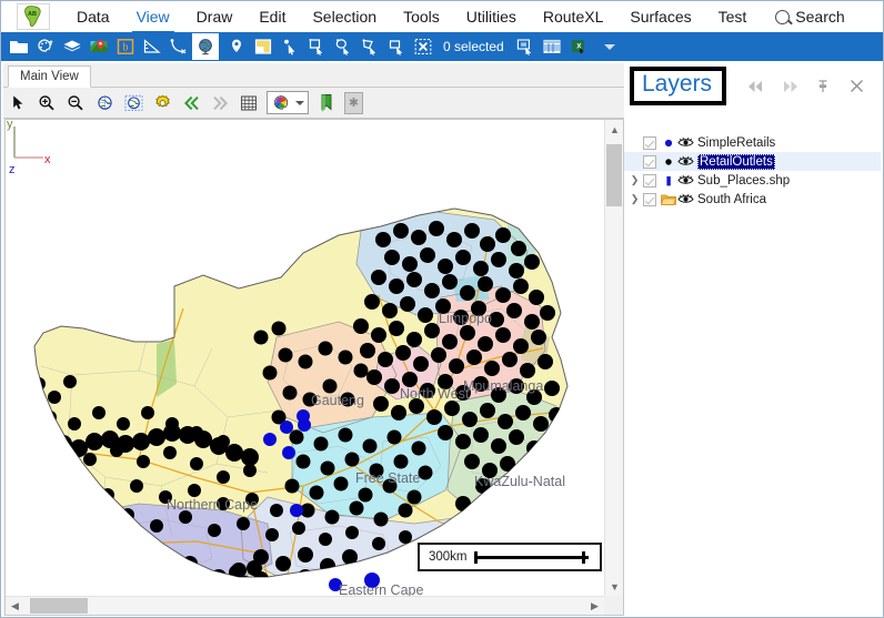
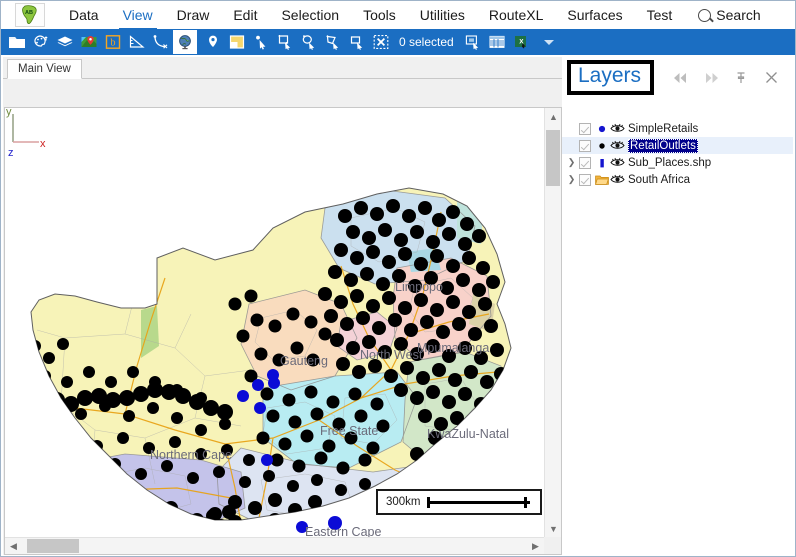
  Data
  View
  Draw
  Edit
  Selection
  Tools
  Utilities
  RouteXL
  Surfaces
  Test
  Search
  b
  0 selected
  Main View
- ✱
  Limpopo
  North West
  Mpumalanga
  Gauteng
  Free State
  KwaZulu-Natal
  Northern Cape
  Eastern Cape
  y
  x
  z
  300km
  ▲
  ▼
  ◀
  ▶
  Layers
  SimpleRetails
  RetailOutlets
  ❯
  Sub_Places.shp
  ❯
  South Africa
